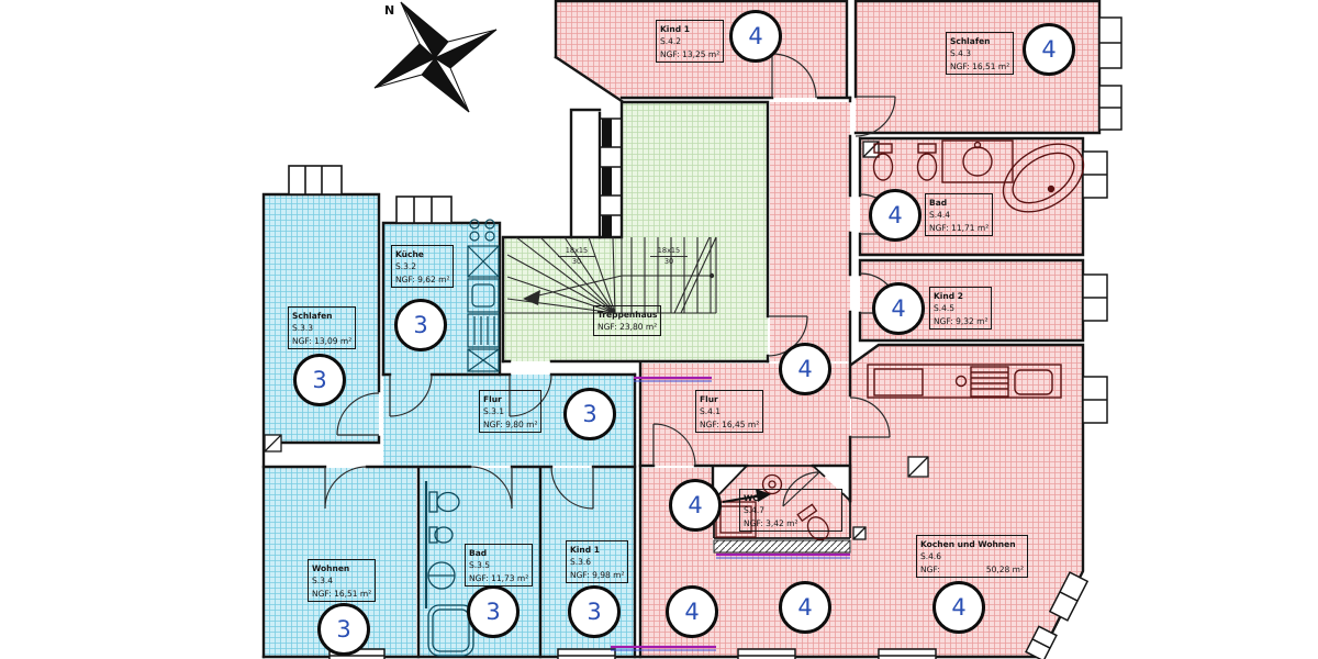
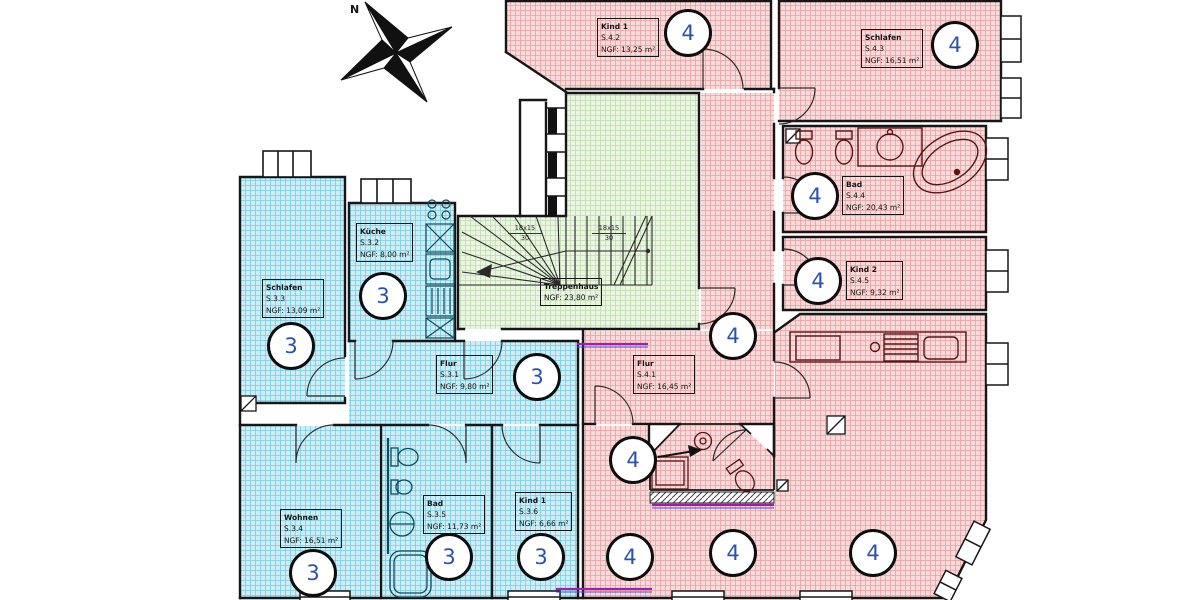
  N
  Schlafen
  S.3.3
  NGF: 13,09 m²
  Küche
  S.3.2
- NGF: 9,62 m²
+ NGF: 8,00 m²
  Flur
  S.3.1
  NGF: 9,80 m²
  Wohnen
  S.3.4
  NGF: 16,51 m²
  Bad
  S.3.5
  NGF: 11,73 m²
  Kind 1
  S.3.6
- NGF: 9,98 m²
+ NGF: 6,66 m²
  Treppenhaus
  NGF: 23,80 m²
  Kind 1
  S.4.2
  NGF: 13,25 m²
  Schlafen
  S.4.3
  NGF: 16,51 m²
  Bad
  S.4.4
- NGF: 11,71 m²
+ NGF: 20,43 m²
  Kind 2
  S.4.5
  NGF: 9,32 m²
  Flur
  S.4.1
  NGF: 16,45 m²
- WC
- S.4.7
- NGF: 3,42 m²
- Kochen und Wohnen
- S.4.6
- NGF:
- 50,28 m²
  18x15
  30
  18x15
  30
  4
  4
  4
  4
  4
  4
  4
  4
  4
  3
  3
  3
  3
  3
  3
